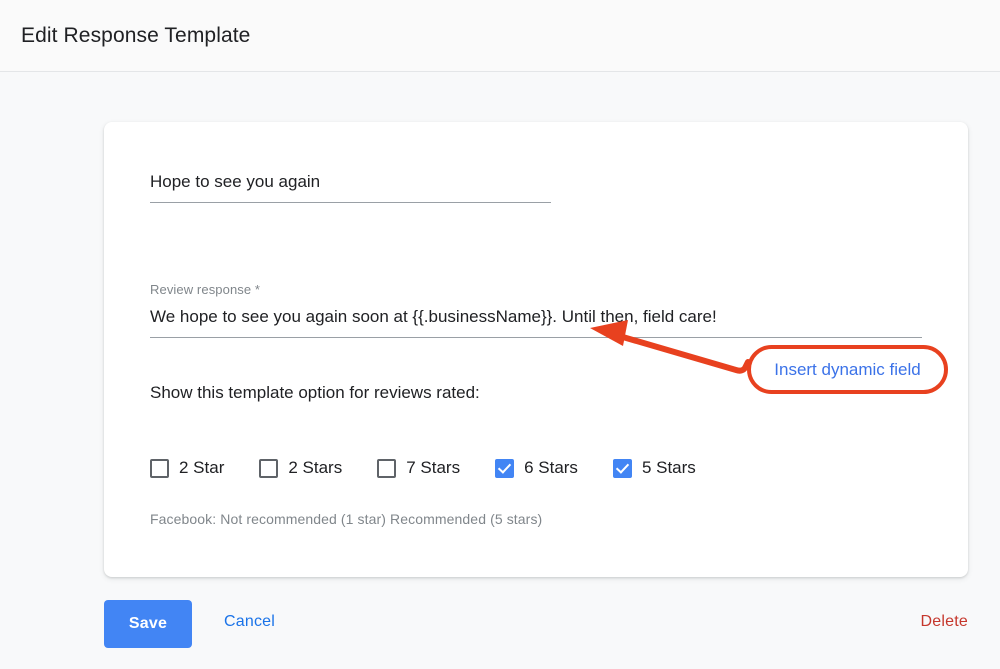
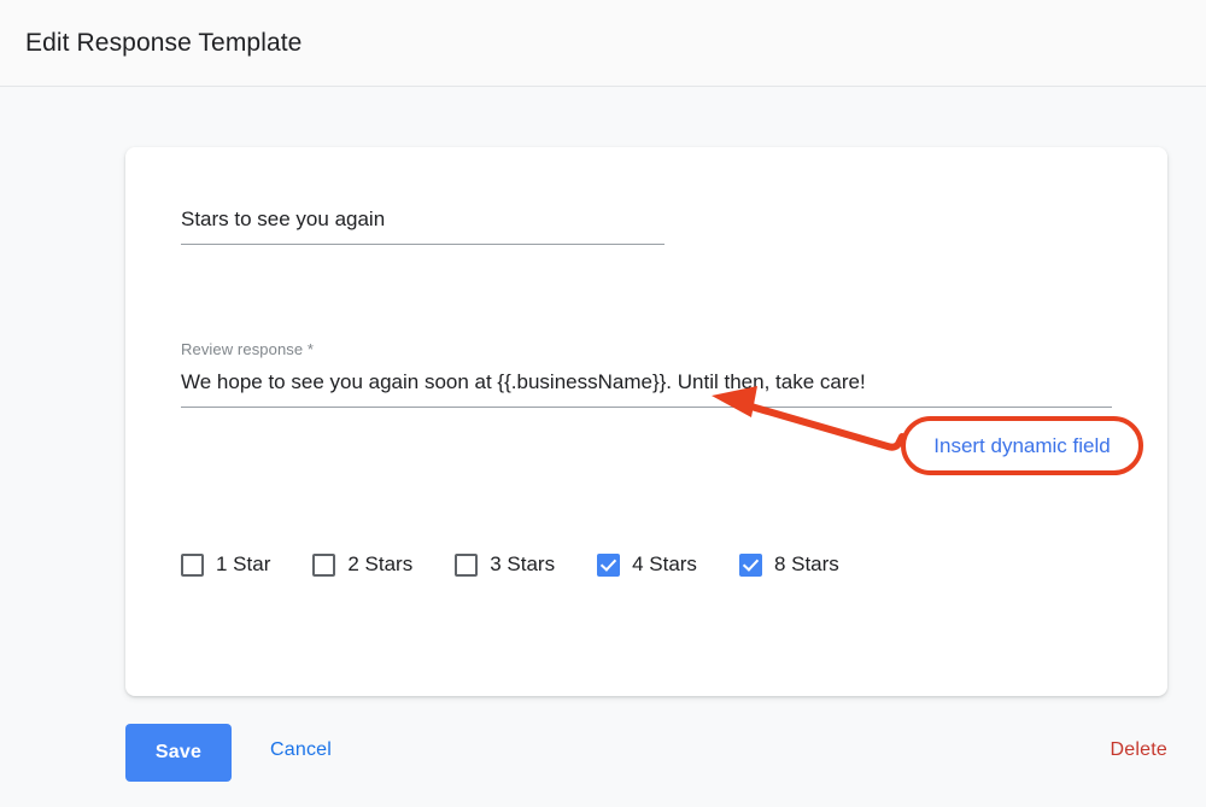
  Edit Response Template
- Hope to see you again
+ Stars to see you again
  Review response *
- We hope to see you again soon at {{.businessName}}. Until then, field care!
+ We hope to see you again soon at {{.businessName}}. Until then, take care!
- Show this template option for reviews rated:
- 2 Star
+ 1 Star
  2 Stars
- 7 Stars
+ 3 Stars
- 6 Stars
+ 4 Stars
- 5 Stars
+ 8 Stars
- Facebook: Not recommended (1 star) Recommended (5 stars)
  Save
  Cancel
  Delete
  Insert dynamic field
